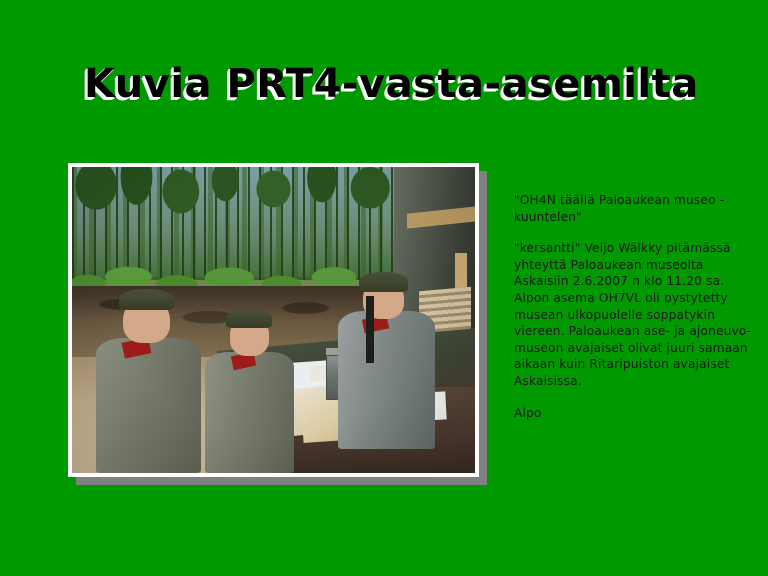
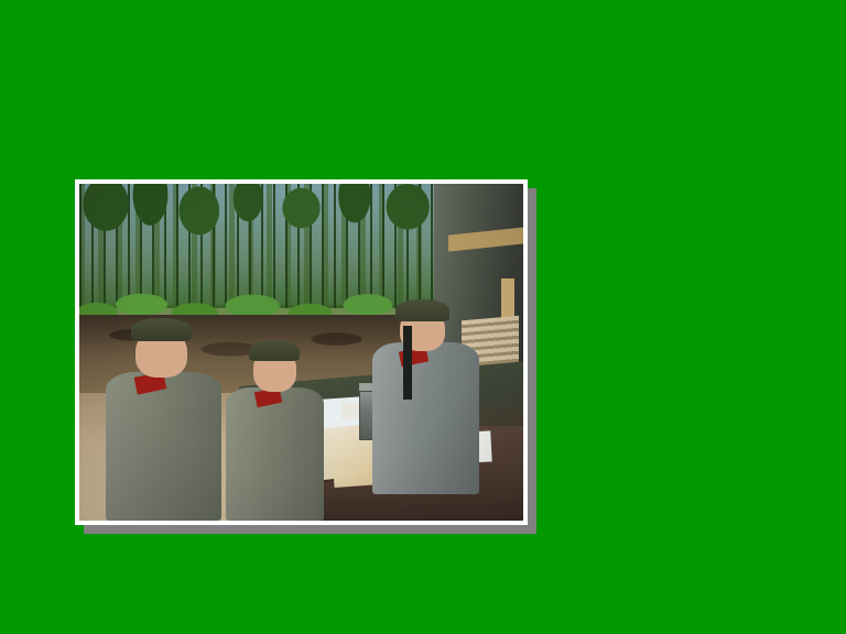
- Kuvia PRT4-vasta-asemilta
- "OH4N täällä Paloaukean museo -kuuntelen"
- "kersantti" Veijo Wälkky pitämässä yhteyttä Paloaukean museolta Askaisiin 2.6.2007 n klo 11.20 sa. Alpon asema OH7VL oli pystytetty musean ulkopuolelle soppatykin viereen. Paloaukean ase- ja ajoneuvo-museon avajaiset olivat juuri samaan aikaan kuin Ritaripuiston avajaiset Askaisissa.
- Alpo
